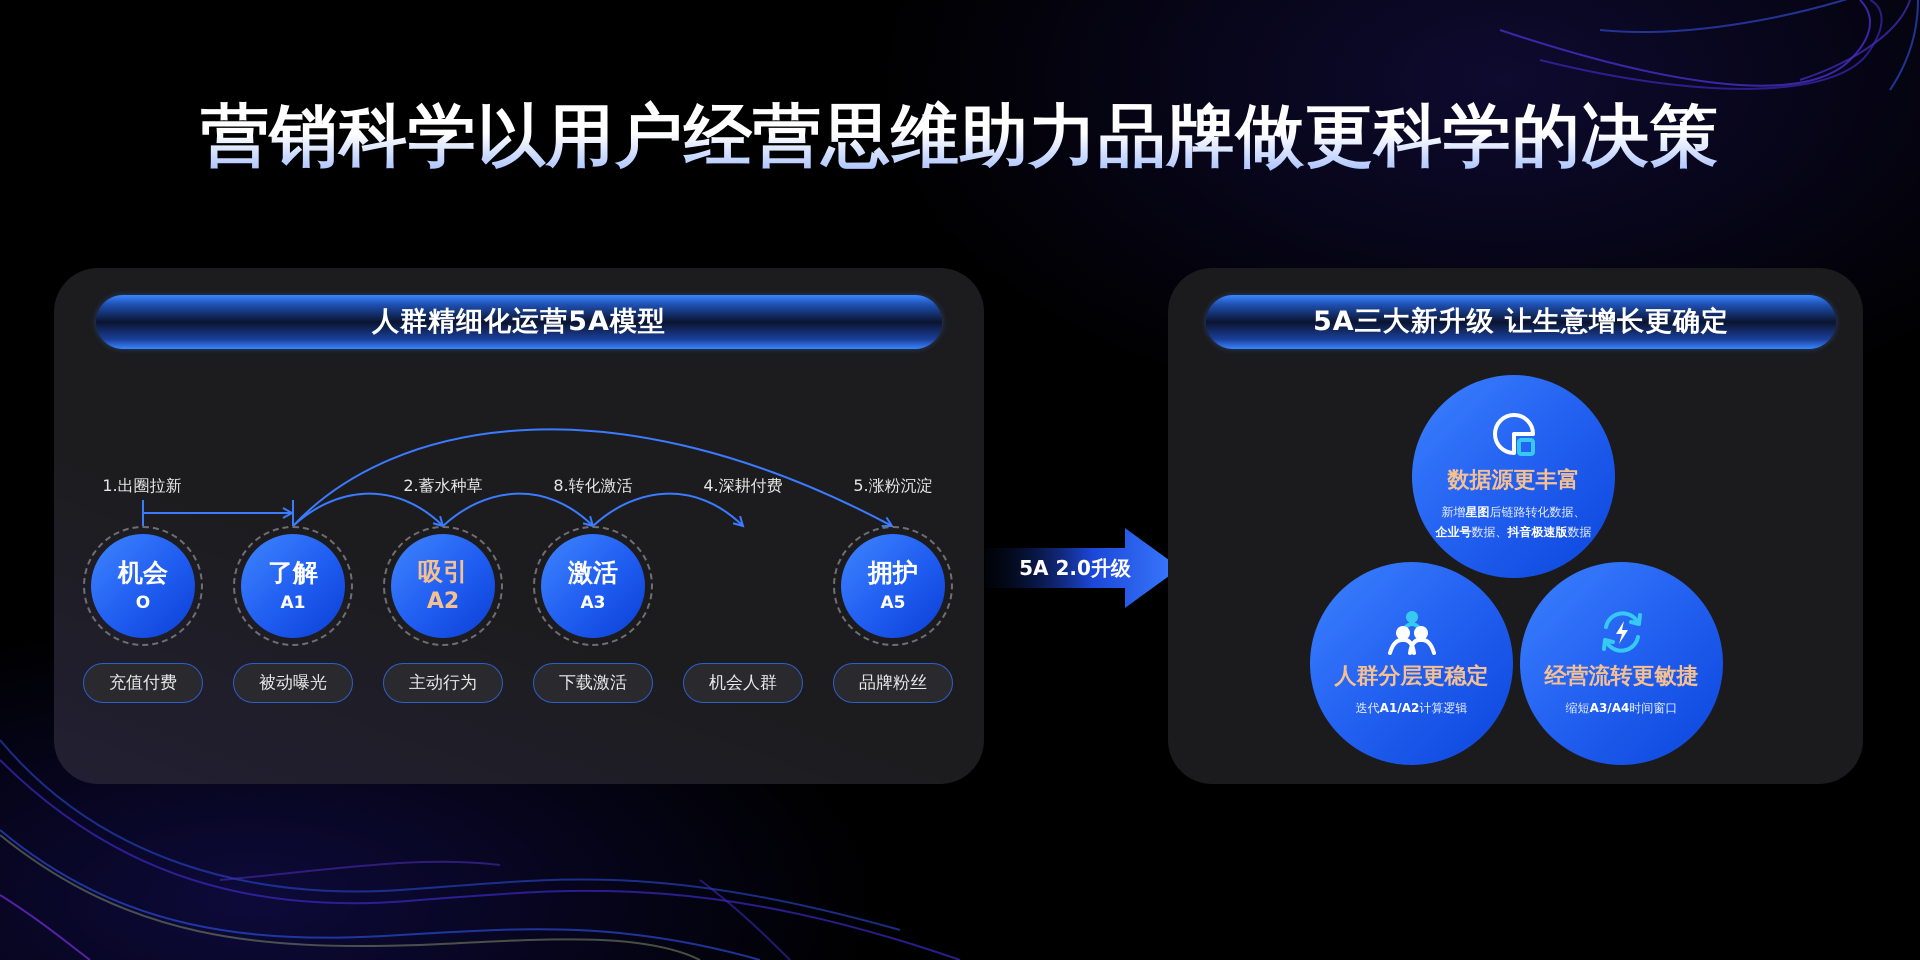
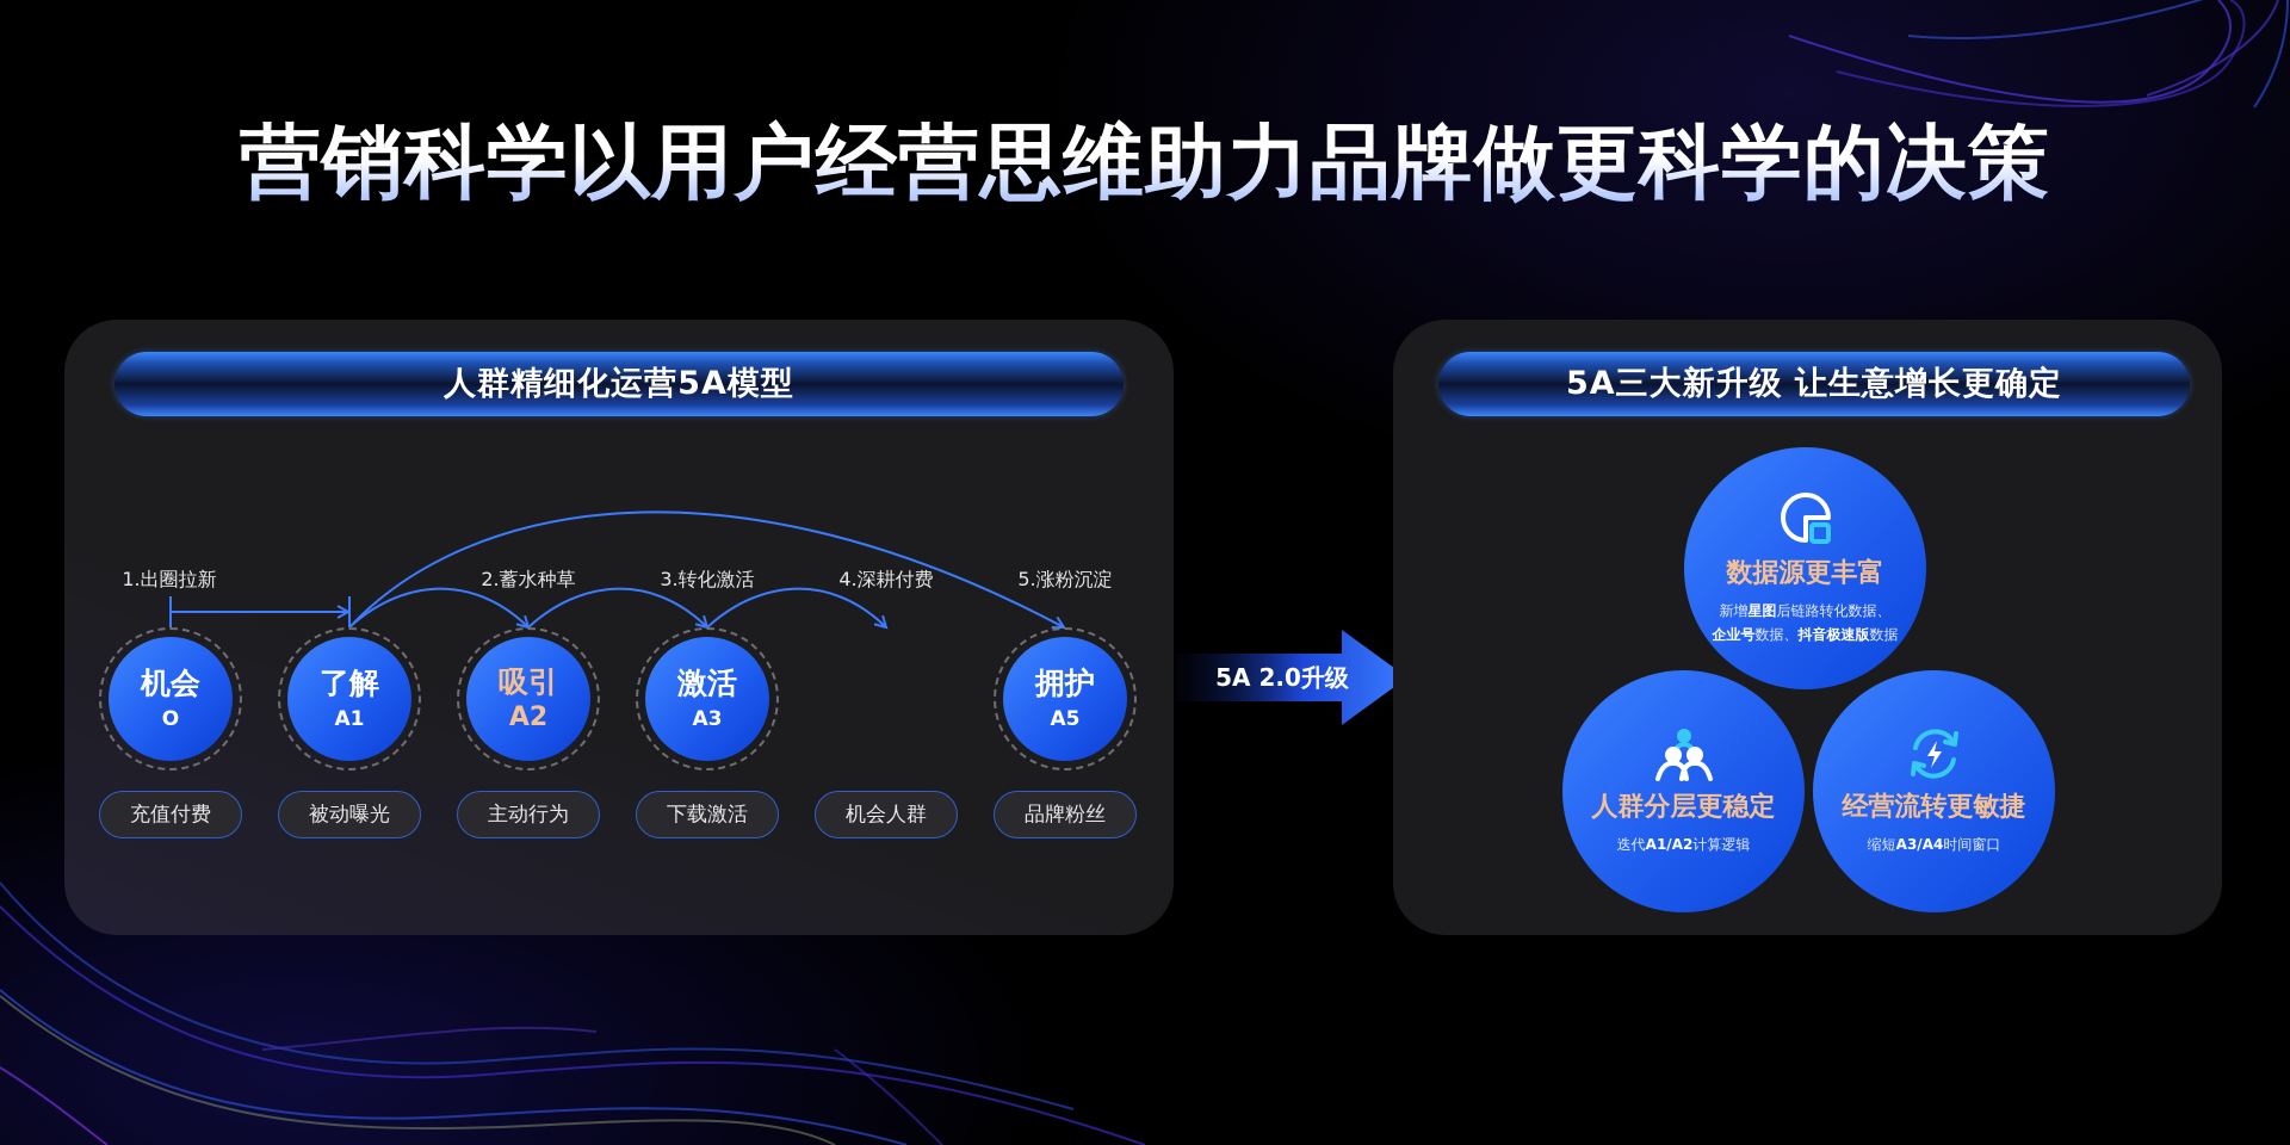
  营销科学以用户经营思维助力品牌做更科学的决策
  人群精细化运营5A模型
  1.出圈拉新
  2.蓄水种草
- 8.转化激活
+ 3.转化激活
  4.深耕付费
  5.涨粉沉淀
  机会
  O
  了解
  A1
  吸引
  A2
  激活
  A3
  拥护
  A5
  充值付费
  被动曝光
  主动行为
  下载激活
  机会人群
  品牌粉丝
  5A 2.0升级
  5A三大新升级 让生意增长更确定
  数据源更丰富
  新增星图后链路转化数据、
  企业号数据、抖音极速版数据
  人群分层更稳定
  迭代A1/A2计算逻辑
  经营流转更敏捷
  缩短A3/A4时间窗口
